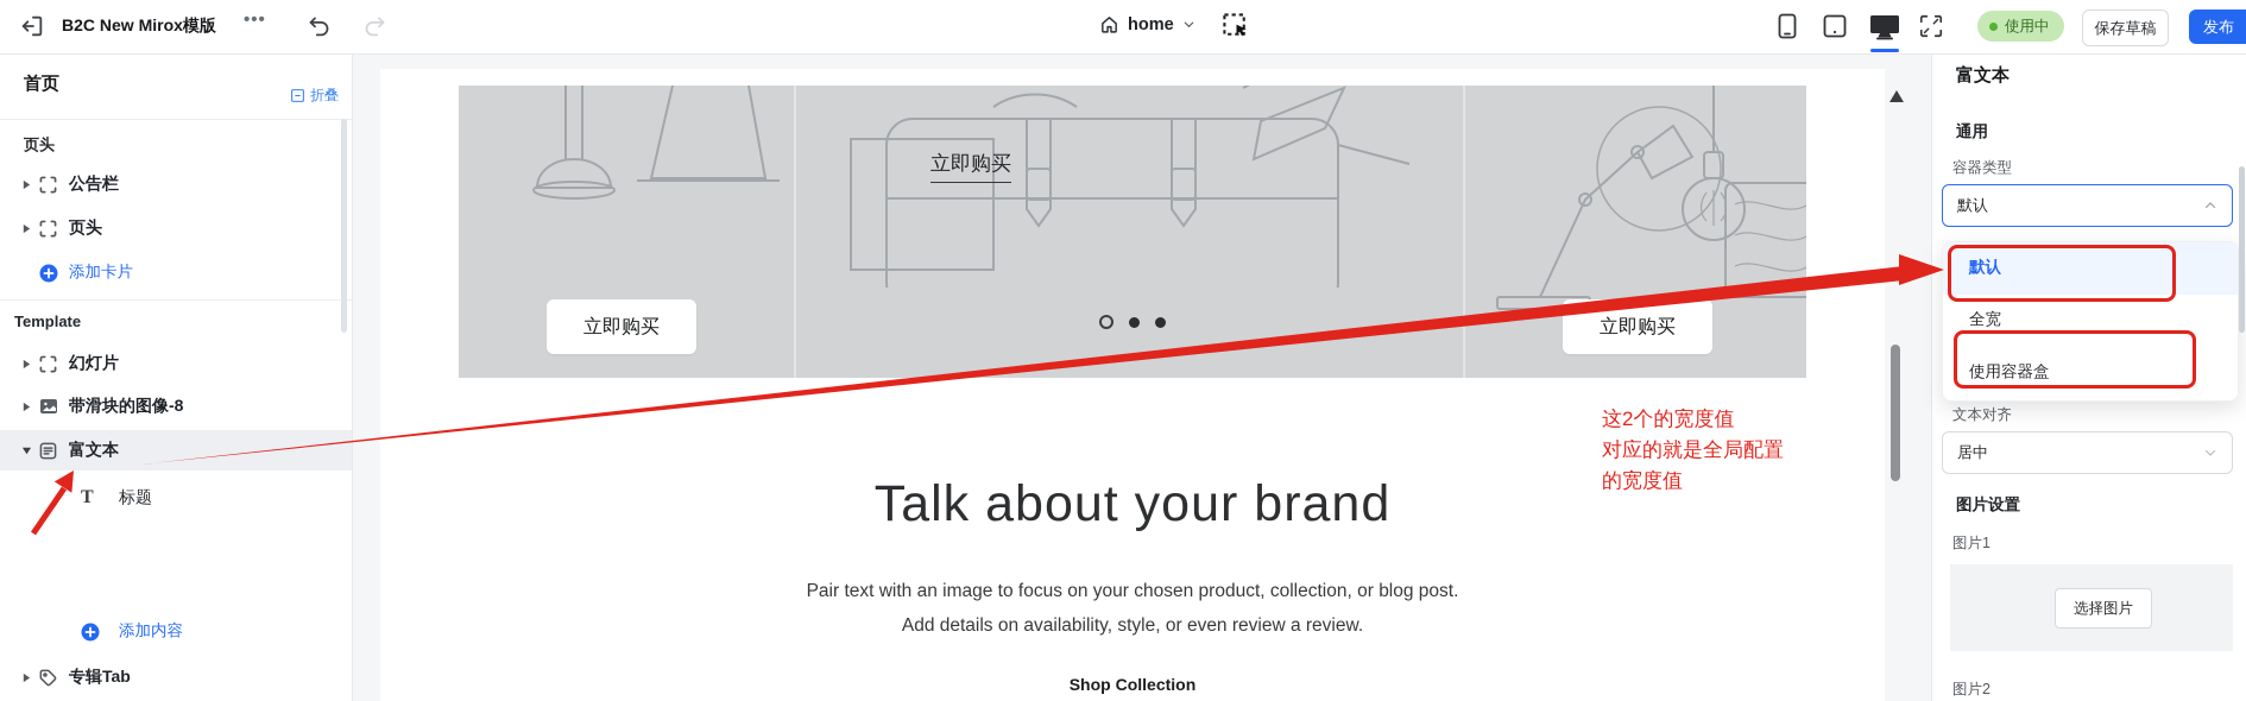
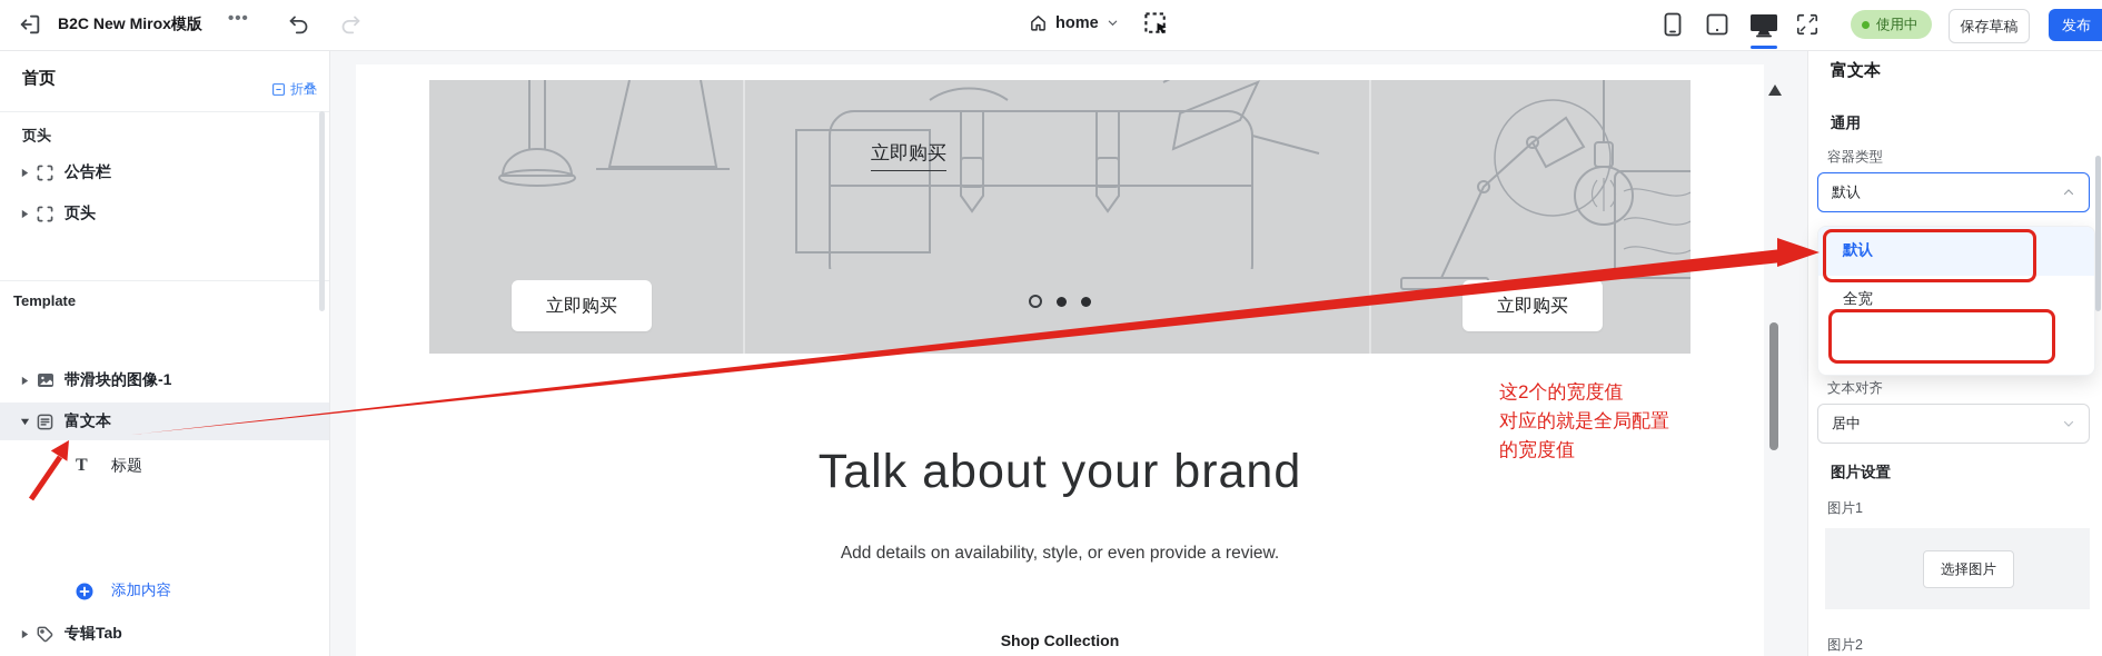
  B2C New Mirox模版
  •••
  home
  使用中
  保存草稿
  发布
  首页
  折叠
  页头
  公告栏
  页头
- 添加卡片
  Template
- 幻灯片
- 带滑块的图像-8
+ 带滑块的图像-1
  富文本
  T
  标题
  添加内容
  专辑Tab
  立即购买
  立即购买
  立即购买
  Talk about your brand
- Pair text with an image to focus on your chosen product, collection, or blog post.
- Add details on availability, style, or even review a review.
+ Add details on availability, style, or even provide a review.
  Shop Collection
  富文本
  通用
  容器类型
  默认
  默认
  全宽
- 使用容器盒
  文本对齐
  居中
  图片设置
  图片1
  选择图片
  图片2
  这2个的宽度值
  对应的就是全局配置
  的宽度值
